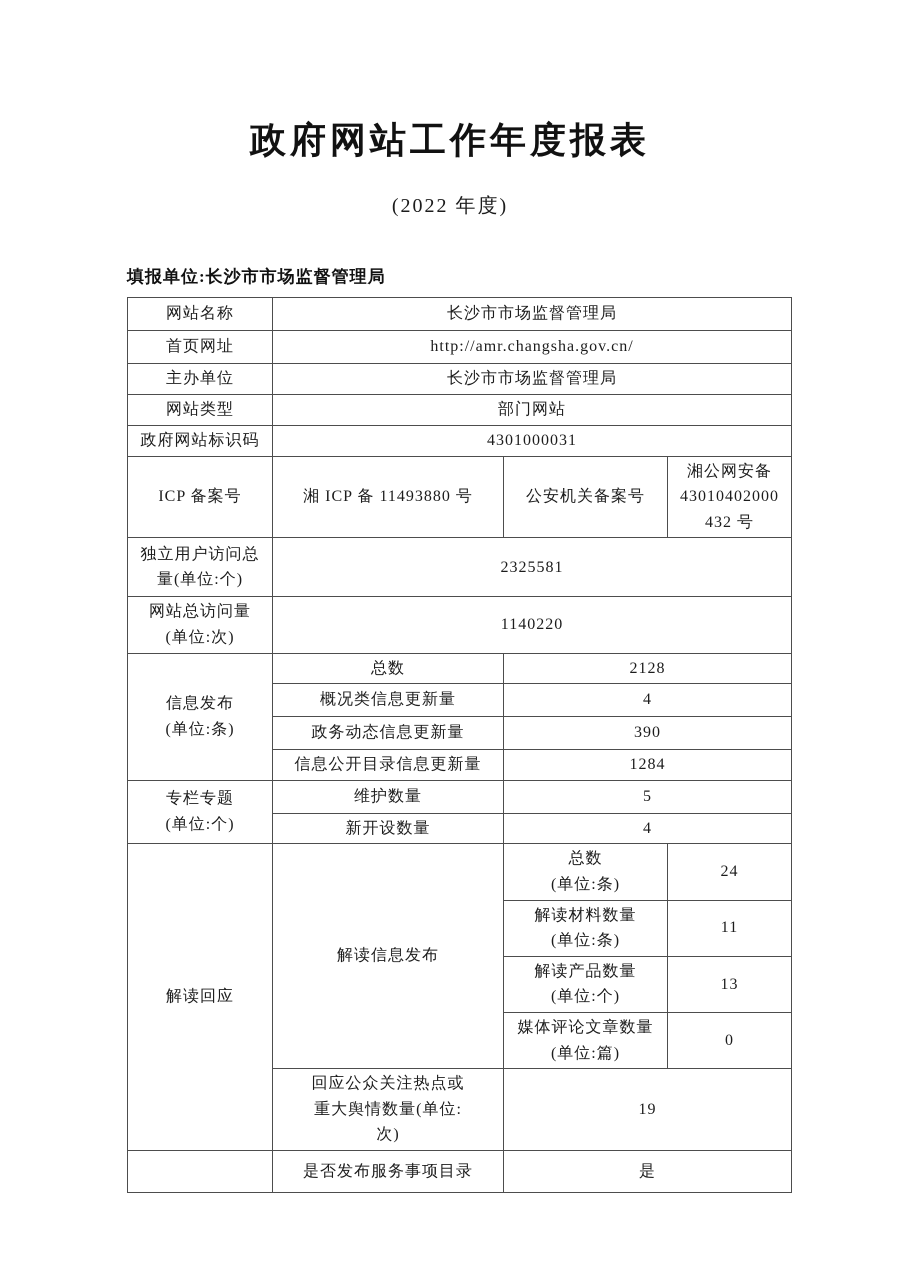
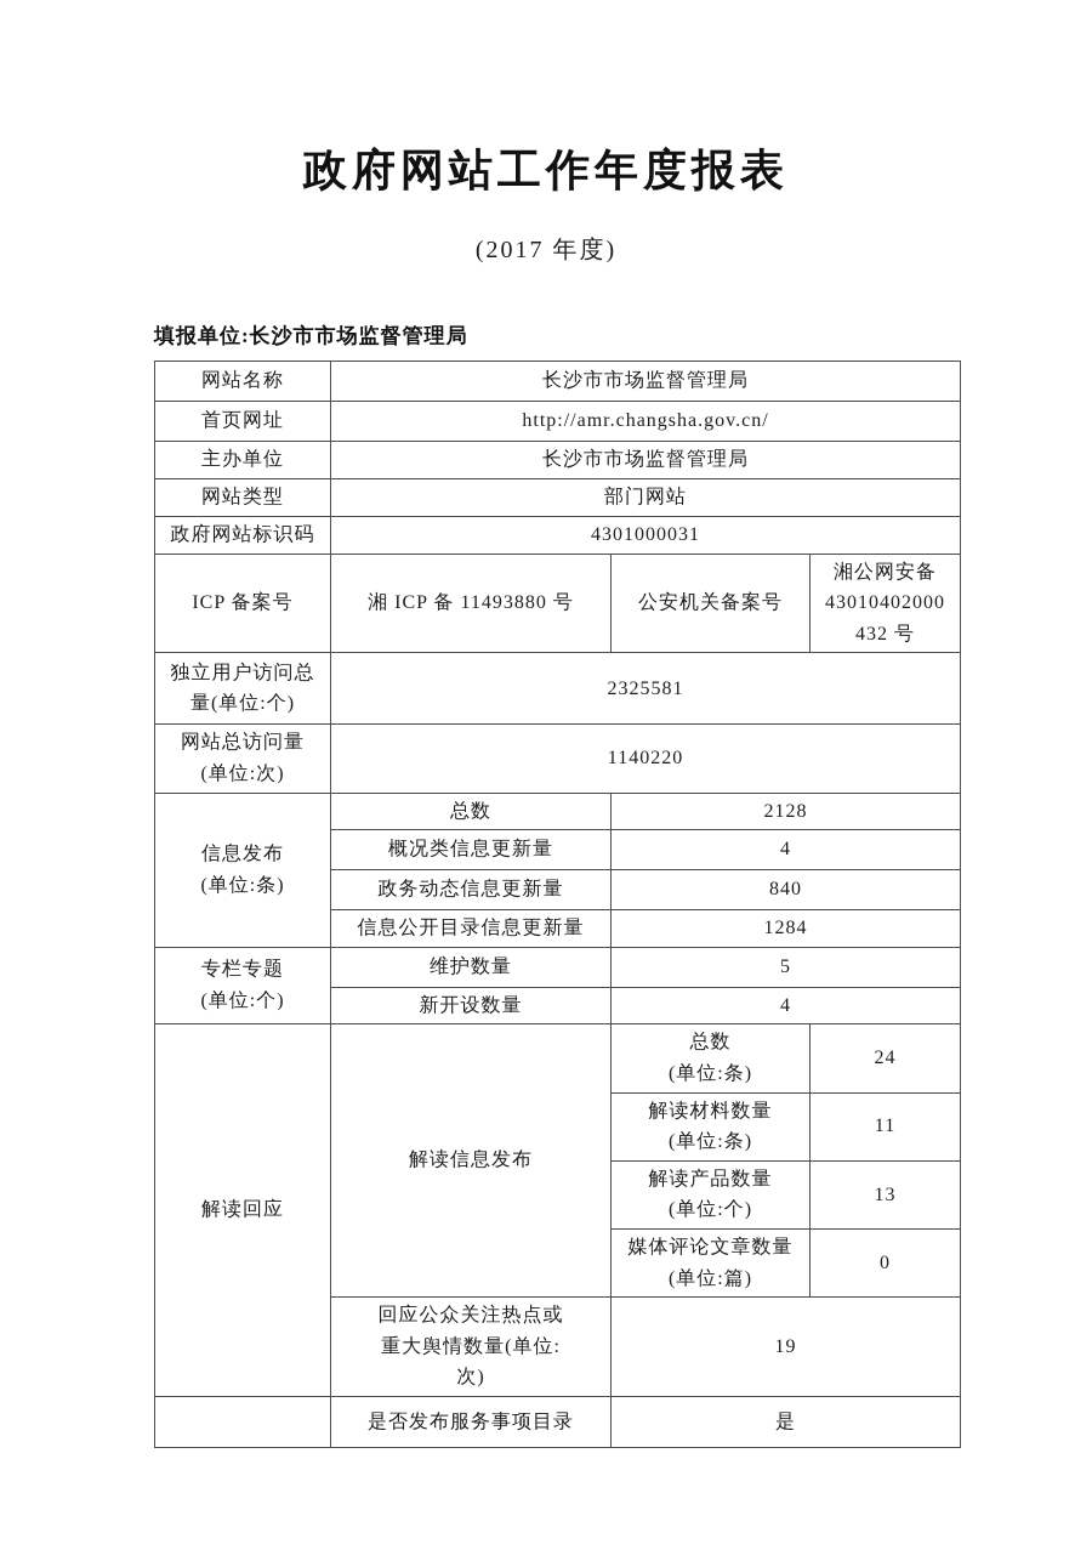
  政府网站工作年度报表
- (2022 年度)
+ (2017 年度)
  填报单位:长沙市市场监督管理局
  网站名称	长沙市市场监督管理局
  首页网址	http://amr.changsha.gov.cn/
  主办单位	长沙市市场监督管理局
  网站类型	部门网站
  政府网站标识码	4301000031
  ICP 备案号	湘 ICP 备 11493880 号	公安机关备案号	湘公网安备 43010402000 432 号
  独立用户访问总 量(单位:个)	2325581
  网站总访问量 (单位:次)	1140220
  信息发布 (单位:条)	总数	2128
  概况类信息更新量	4
- 政务动态信息更新量	390
+ 政务动态信息更新量	840
  信息公开目录信息更新量	1284
  专栏专题 (单位:个)	维护数量	5
  新开设数量	4
  解读回应	解读信息发布	总数 (单位:条)	24
  解读材料数量 (单位:条)	11
  解读产品数量 (单位:个)	13
  媒体评论文章数量 (单位:篇)	0
  回应公众关注热点或 重大舆情数量(单位: 次)	19
  	是否发布服务事项目录	是
